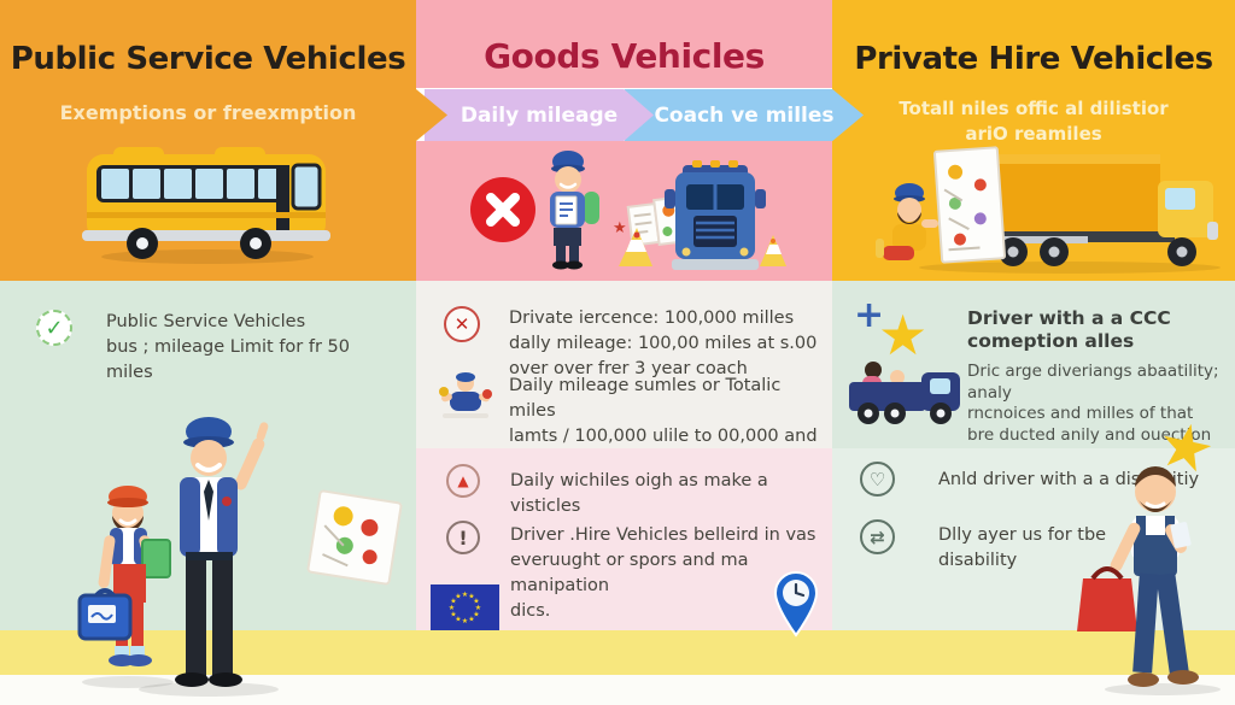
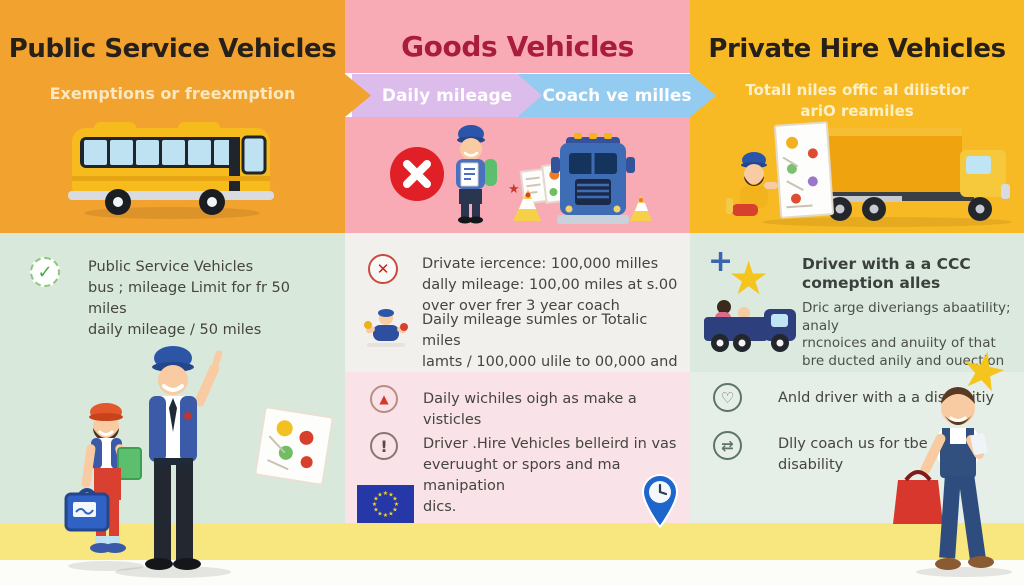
  Public Service Vehicles
  Exemptions or freexmption
  ✓
  Public Service Vehicles
  bus ; mileage Limit for fr 50 miles
+ daily mileage / 50 miles
  Goods Vehicles
  Coach ve milles
  Daily mileage
  ★
  ✕
  Drivate iercence: 100,000 milles
  dally mileage: 100,00 miles at s.00
  over over frer 3 year coach
  Daily mileage sumles or Totalic miles
  lamts / 100,000 ulile to 00,000 and
  ▲
  Daily wichiles oigh as make a visticles
  !
  Driver .Hire Vehicles belleird in vas
  everuught or spors and ma manipation
  dics.
  Private Hire Vehicles
  Totall niles offic al dilistior
  ariO reamiles
  +
  ★
  Driver with a a CCC
  comeption alles
  Dric arge diveriangs abaatility; analy
- rncnoices and milles of that
+ rncnoices and anuiity of that
  bre ducted anily and ouection
  ♡
  Anld driver with a a distiy
  ⇄
- Dlly ayer us for tbe
+ Dlly coach us for tbe
  disability
